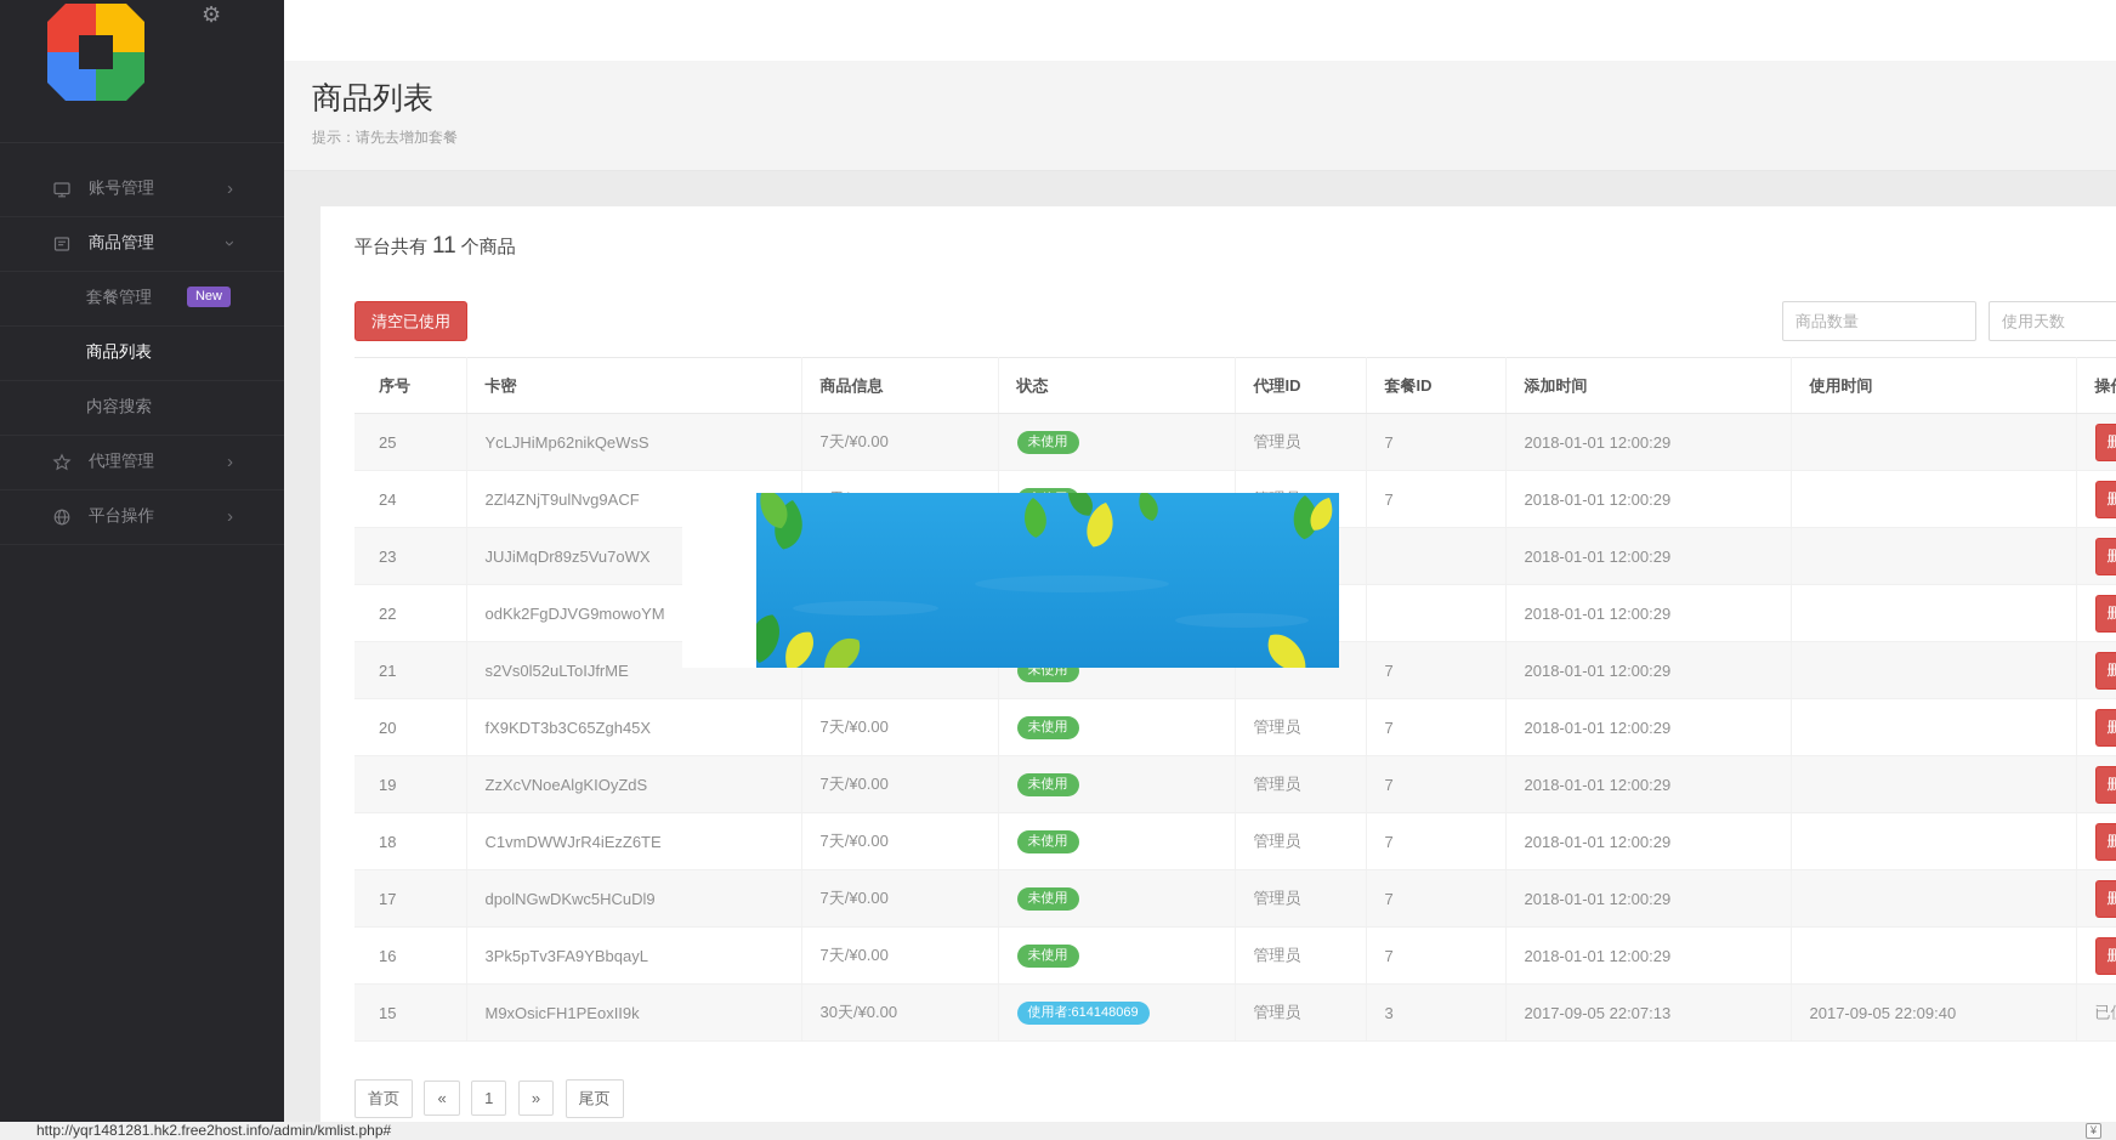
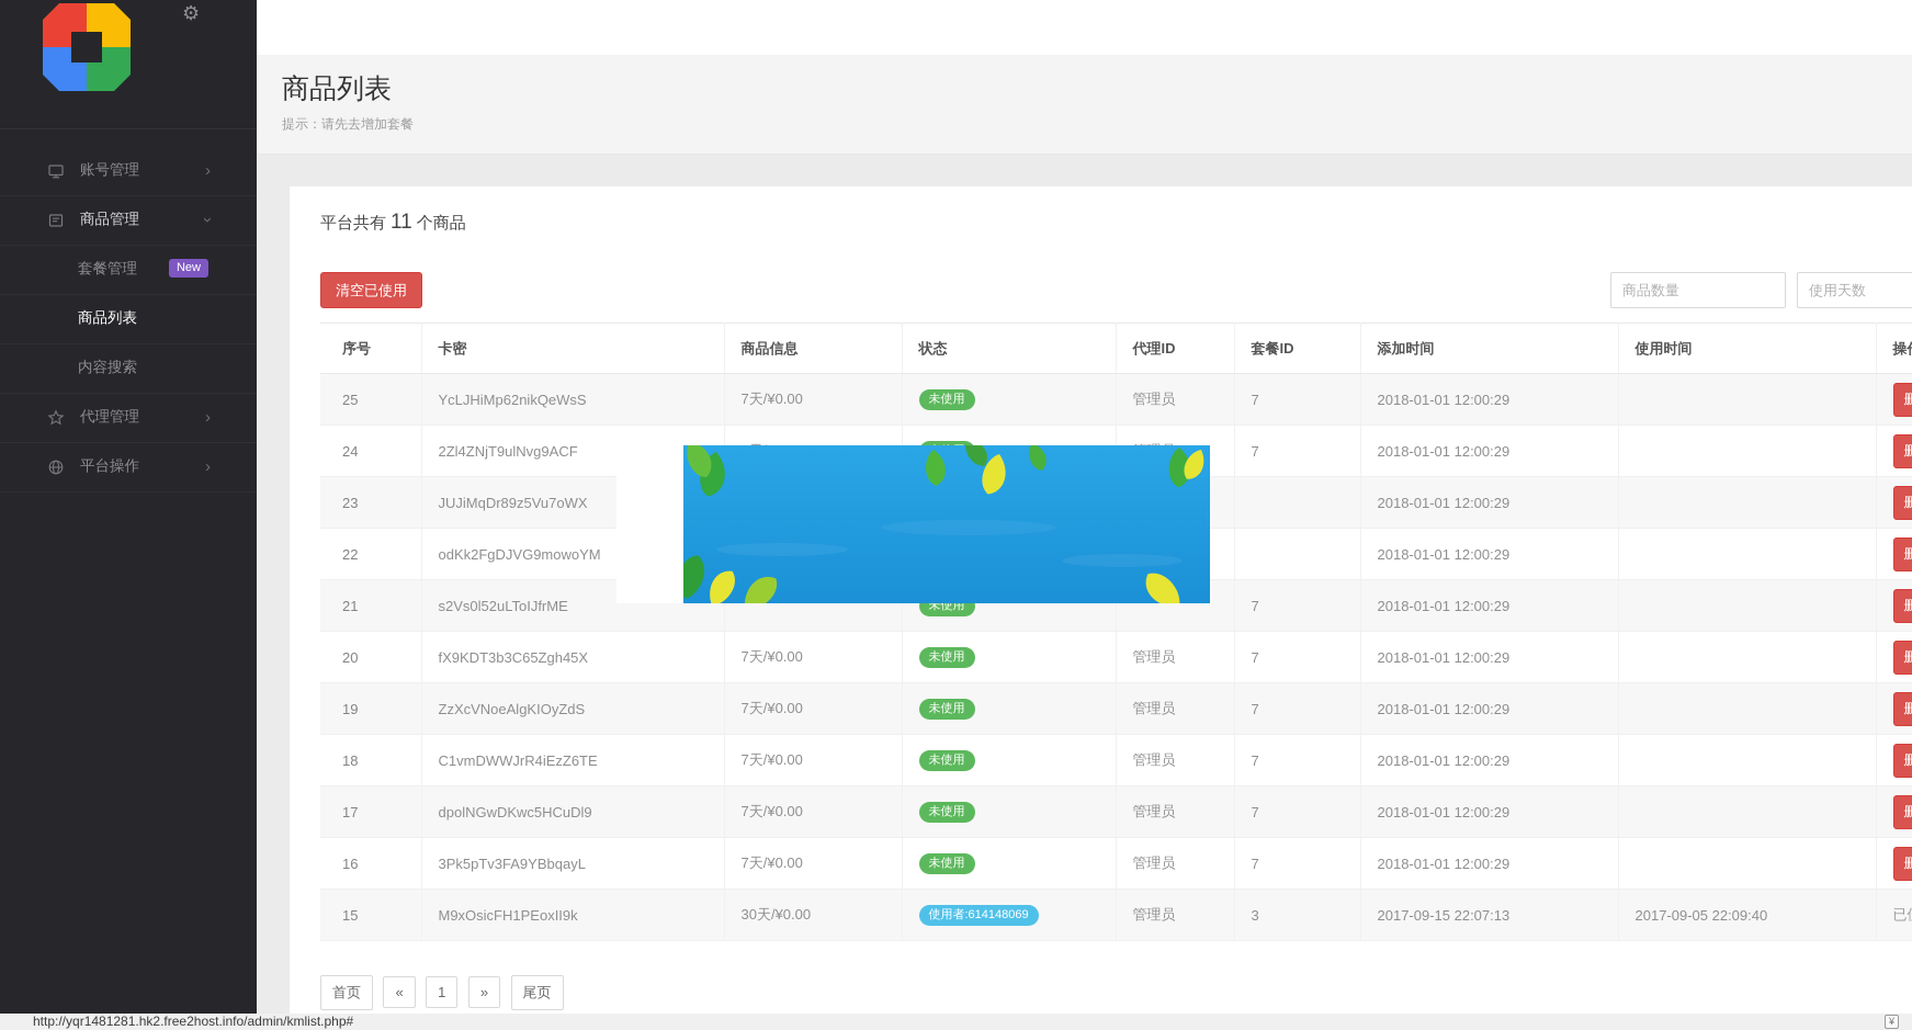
  ⚙
  账号管理
  ›
  商品管理
  套餐管理
  New
  商品列表
  内容搜索
  代理管理
  ›
  平台操作
  ›
  商品列表
  提示：请先去增加套餐
  平台共有 11 个商品
  清空已使用
  商品数量
  使用天数
  序号	卡密	商品信息	状态	代理ID	套餐ID	添加时间	使用时间	操
  25	YcLJHiMp62nikQeWsS	7天/¥0.00	未使用	管理员	7	2018-01-01 12:00:29		删
  24	2Zl4ZNjT9ulNvg9ACF				7	2018-01-01 12:00:29		删
  23	JUJiMqDr89z5Vu7oWX					2018-01-01 12:00:29		删
  22	odKk2FgDJVG9mowoYM					2018-01-01 12:00:29		删
  21	s2Vs0l52uLToIJfrME		未使用		7	2018-01-01 12:00:29		删
  20	fX9KDT3b3C65Zgh45X	7天/¥0.00	未使用	管理员	7	2018-01-01 12:00:29		删
  19	ZzXcVNoeAlgKIOyZdS	7天/¥0.00	未使用	管理员	7	2018-01-01 12:00:29		删
  18	C1vmDWWJrR4iEzZ6TE	7天/¥0.00	未使用	管理员	7	2018-01-01 12:00:29		删
  17	dpolNGwDKwc5HCuDl9	7天/¥0.00	未使用	管理员	7	2018-01-01 12:00:29		删
  16	3Pk5pTv3FA9YBbqayL	7天/¥0.00	未使用	管理员	7	2018-01-01 12:00:29		删
- 15	M9xOsicFH1PEoxII9k	30天/¥0.00	使用者:614148069	管理员	3	2017-09-05 22:07:13	2017-09-05 22:09:40	已
+ 15	M9xOsicFH1PEoxII9k	30天/¥0.00	使用者:614148069	管理员	3	2017-09-15 22:07:13	2017-09-05 22:09:40	已
  首页 « 1 » 尾页
  http://yqr1481281.hk2.free2host.info/admin/kmlist.php#
  ¥
